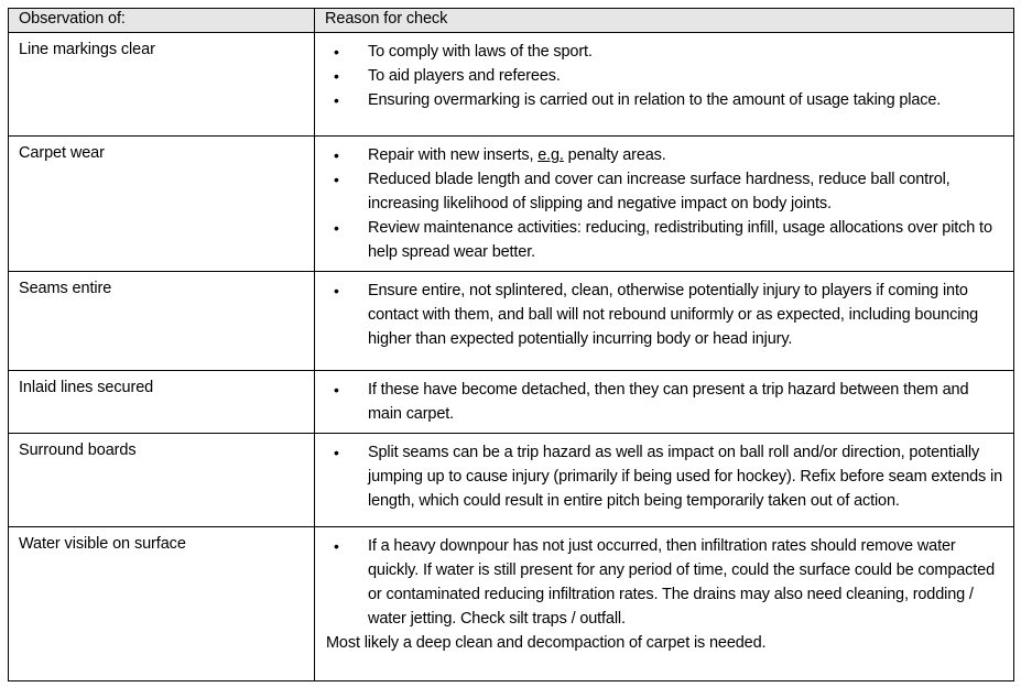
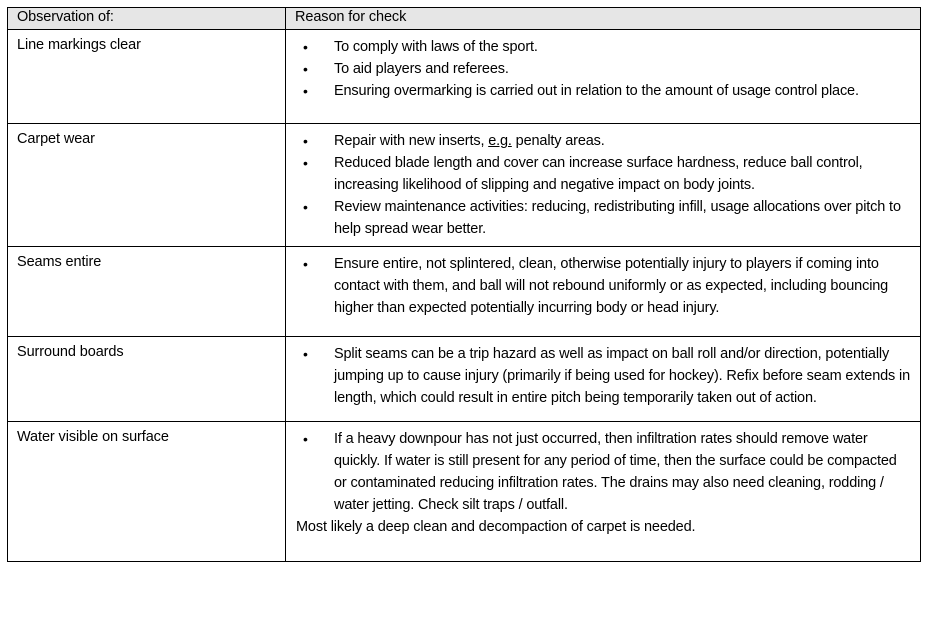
  Observation of:	Reason for check
- Line markings clear	• To comply with laws of the sport. • To aid players and referees. • Ensuring overmarking is carried out in relation to the amount of usage taking place.
+ Line markings clear	• To comply with laws of the sport. • To aid players and referees. • Ensuring overmarking is carried out in relation to the amount of usage control place.
  Carpet wear	• Repair with new inserts, e.g. penalty areas. • Reduced blade length and cover can increase surface hardness, reduce ball control, increasing likelihood of slipping and negative impact on body joints. • Review maintenance activities: reducing, redistributing infill, usage allocations over pitch to help spread wear better.
  Seams entire	• Ensure entire, not splintered, clean, otherwise potentially injury to players if coming into contact with them, and ball will not rebound uniformly or as expected, including bouncing higher than expected potentially incurring body or head injury.
- Inlaid lines secured	• If these have become detached, then they can present a trip hazard between them and main carpet.
  Surround boards	• Split seams can be a trip hazard as well as impact on ball roll and/or direction, potentially jumping up to cause injury (primarily if being used for hockey). Refix before seam extends in length, which could result in entire pitch being temporarily taken out of action.
- Water visible on surface	• If a heavy downpour has not just occurred, then infiltration rates should remove water quickly. If water is still present for any period of time, could the surface could be compacted or contaminated reducing infiltration rates. The drains may also need cleaning, rodding / water jetting. Check silt traps / outfall. Most likely a deep clean and decompaction of carpet is needed.
+ Water visible on surface	• If a heavy downpour has not just occurred, then infiltration rates should remove water quickly. If water is still present for any period of time, then the surface could be compacted or contaminated reducing infiltration rates. The drains may also need cleaning, rodding / water jetting. Check silt traps / outfall. Most likely a deep clean and decompaction of carpet is needed.
